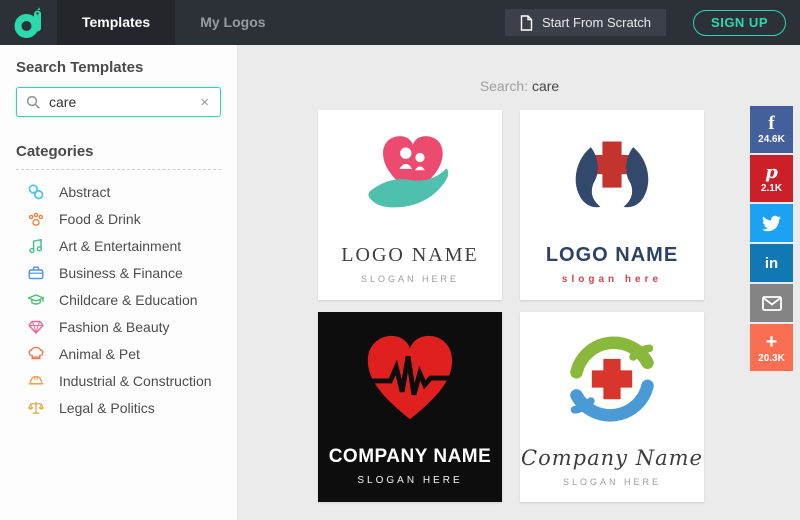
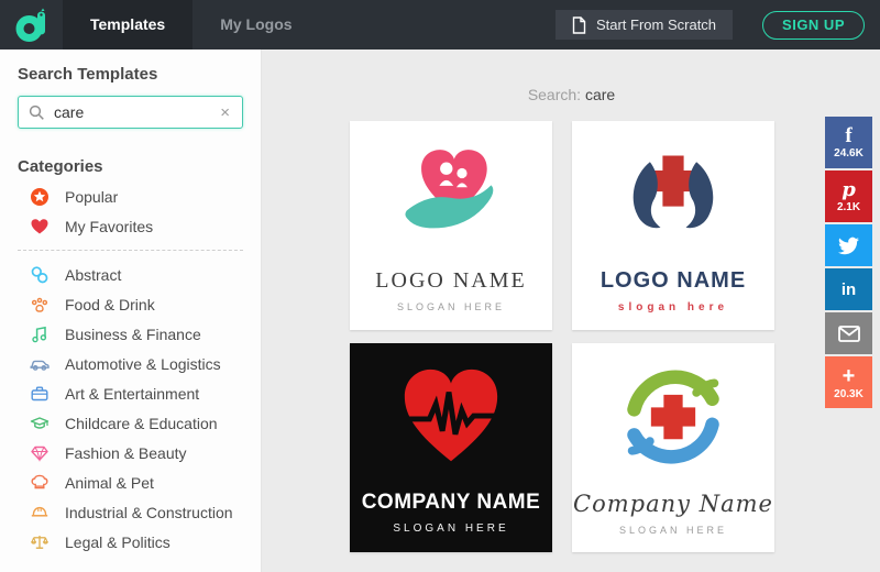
  Templates
  My Logos
  Start From Scratch
  SIGN UP
  Search Templates
  care
  ×
  Categories
+ Popular
+ My Favorites
  Abstract
  Food & Drink
- Art & Entertainment
+ Business & Finance
+ Automotive & Logistics
- Business & Finance
+ Art & Entertainment
  Childcare & Education
  Fashion & Beauty
  Animal & Pet
  Industrial & Construction
  Legal & Politics
  Search: care
  LOGO NAME
  SLOGAN HERE
  LOGO NAME
  slogan here
  COMPANY NAME
  SLOGAN HERE
  Company Name
  SLOGAN HERE
  f
  24.6K
  p
  2.1K
  in
  +
  20.3K
